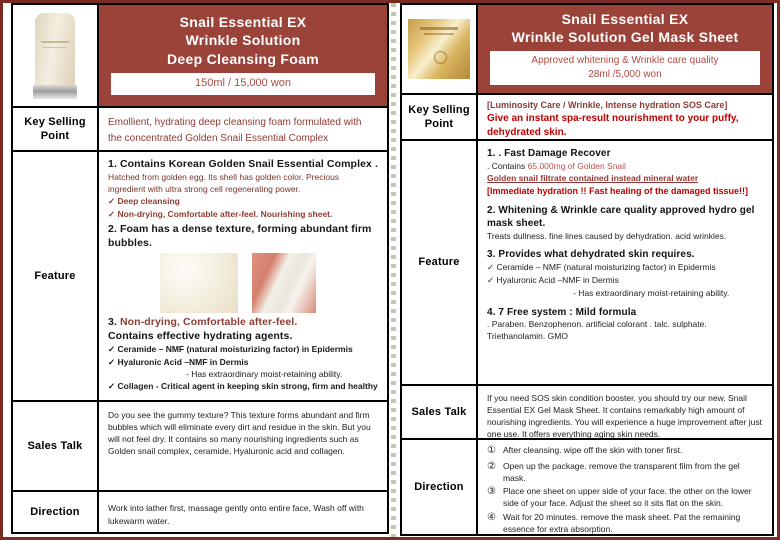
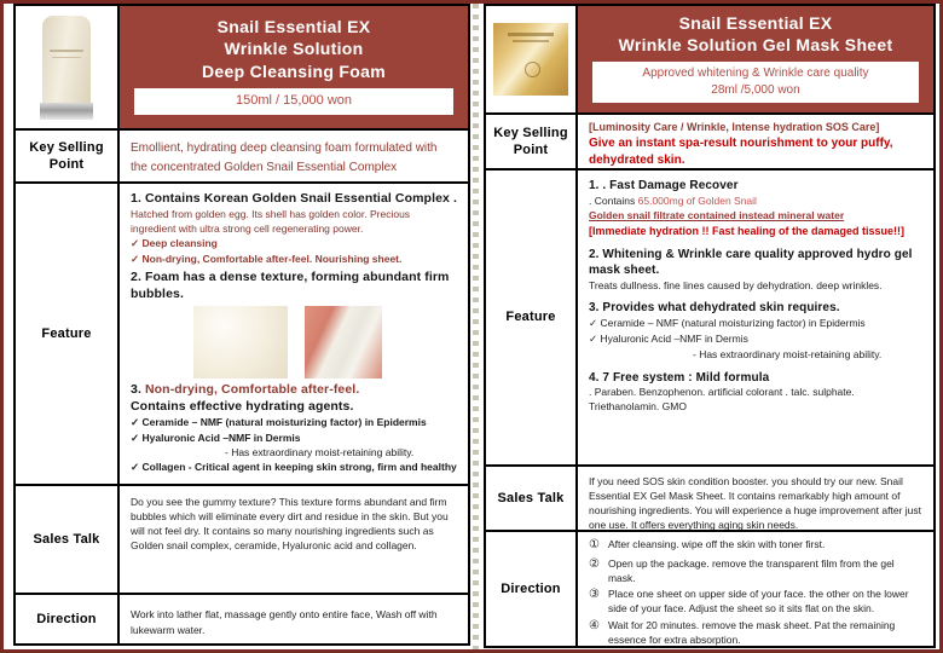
  Snail Essential EX
  Wrinkle Solution
  Deep Cleansing Foam
  150ml / 15,000 won
  Key Selling
  Point
  Emollient, hydrating deep cleansing foam formulated with the concentrated Golden Snail Essential Complex
  Feature
  1. Contains Korean Golden Snail Essential Complex .
  Hatched from golden egg. Its shell has golden color. Precious ingredient with ultra strong cell regenerating power.
  ✓ Deep cleansing
  ✓ Non-drying, Comfortable after-feel. Nourishing sheet.
  2. Foam has a dense texture, forming abundant firm bubbles.
  3. Non-drying, Comfortable after-feel.
  Contains effective hydrating agents.
  ✓ Ceramide – NMF (natural moisturizing factor) in Epidermis
  ✓ Hyaluronic Acid –NMF in Dermis
  - Has extraordinary moist-retaining ability.
  ✓ Collagen - Critical agent in keeping skin strong, firm and healthy
  Sales Talk
  Do you see the gummy texture? This texture forms abundant and firm bubbles which will eliminate every dirt and residue in the skin. But you will not feel dry. It contains so many nourishing ingredients such as Golden snail complex, ceramide, Hyaluronic acid and collagen.
  Direction
- Work into lather first, massage gently onto entire face, Wash off with lukewarm water.
+ Work into lather flat, massage gently onto entire face, Wash off with lukewarm water.
  Snail Essential EX
  Wrinkle Solution Gel Mask Sheet
  Approved whitening & Wrinkle care quality
  28ml /5,000 won
  Key Selling
  Point
  [Luminosity Care / Wrinkle, Intense hydration SOS Care]
  Give an instant spa-result nourishment to your puffy,
  dehydrated skin.
  Feature
  1. . Fast Damage Recover
  . Contains 65.000mg of Golden Snail
  Golden snail filtrate contained instead mineral water
  [Immediate hydration !! Fast healing of the damaged tissue!!]
  2. Whitening & Wrinkle care quality approved hydro gel mask sheet.
- Treats dullness. fine lines caused by dehydration. acid wrinkles.
+ Treats dullness. fine lines caused by dehydration. deep wrinkles.
  3. Provides what dehydrated skin requires.
  ✓ Ceramide – NMF (natural moisturizing factor) in Epidermis
  ✓ Hyaluronic Acid –NMF in Dermis
  - Has extraordinary moist-retaining ability.
  4. 7 Free system : Mild formula
  . Paraben. Benzophenon. artificial colorant . talc. sulphate.
  Triethanolamin. GMO
  Sales Talk
  If you need SOS skin condition booster. you should try our new. Snail Essential EX Gel Mask Sheet. It contains remarkably high amount of nourishing ingredients. You will experience a huge improvement after just one use. It offers everything aging skin needs.
  Direction
  ①
  After cleansing. wipe off the skin with toner first.
  ②
  Open up the package. remove the transparent film from the gel mask.
  ③
  Place one sheet on upper side of your face. the other on the lower side of your face. Adjust the sheet so it sits flat on the skin.
  ④
  Wait for 20 minutes. remove the mask sheet. Pat the remaining essence for extra absorption.
